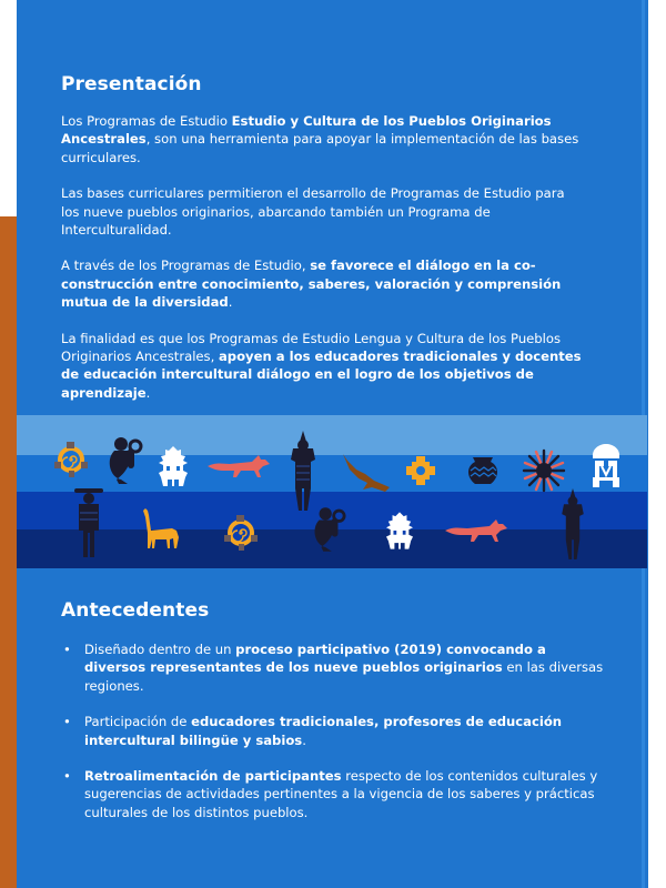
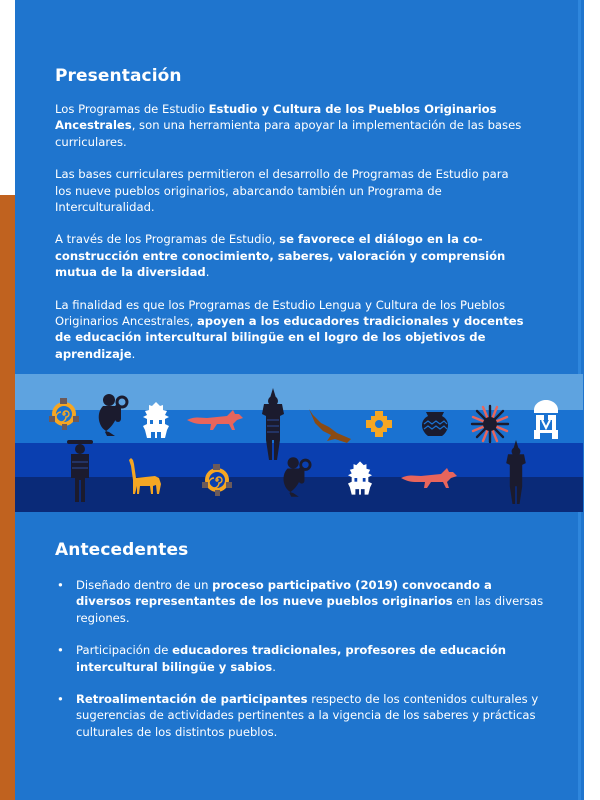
  Presentación
  Los Programas de Estudio Estudio y Cultura de los Pueblos Originarios Ancestrales, son una herramienta para apoyar la implementación de las bases curriculares.
  Las bases curriculares permitieron el desarrollo de Programas de Estudio para los nueve pueblos originarios, abarcando también un Programa de Interculturalidad.
  A través de los Programas de Estudio, se favorece el diálogo en la co-construcción entre conocimiento, saberes, valoración y comprensión mutua de la diversidad.
- La finalidad es que los Programas de Estudio Lengua y Cultura de los Pueblos Originarios Ancestrales, apoyen a los educadores tradicionales y docentes de educación intercultural diálogo en el logro de los objetivos de aprendizaje.
+ La finalidad es que los Programas de Estudio Lengua y Cultura de los Pueblos Originarios Ancestrales, apoyen a los educadores tradicionales y docentes de educación intercultural bilingüe en el logro de los objetivos de aprendizaje.
  Antecedentes
  •
  Diseñado dentro de un proceso participativo (2019) convocando a diversos representantes de los nueve pueblos originarios en las diversas regiones.
  •
  Participación de educadores tradicionales, profesores de educación intercultural bilingüe y sabios.
  •
  Retroalimentación de participantes respecto de los contenidos culturales y sugerencias de actividades pertinentes a la vigencia de los saberes y prácticas culturales de los distintos pueblos.
